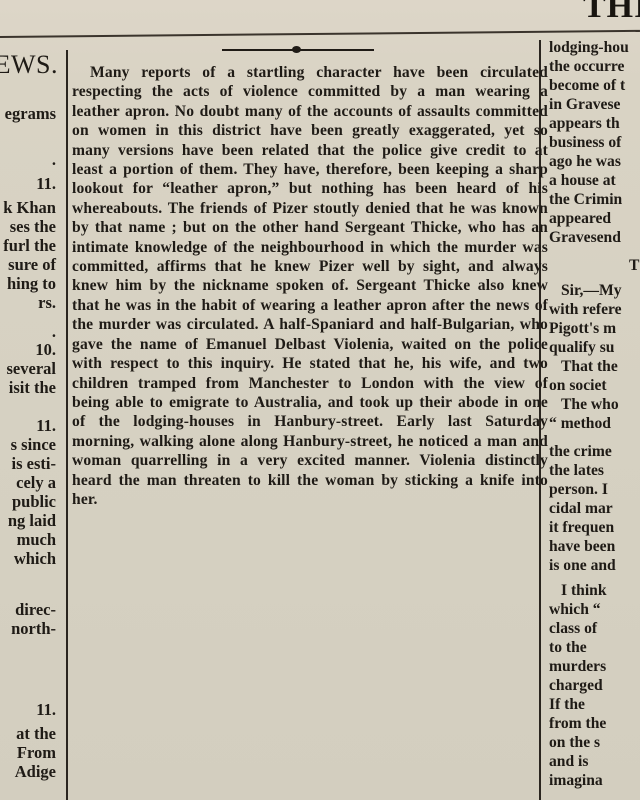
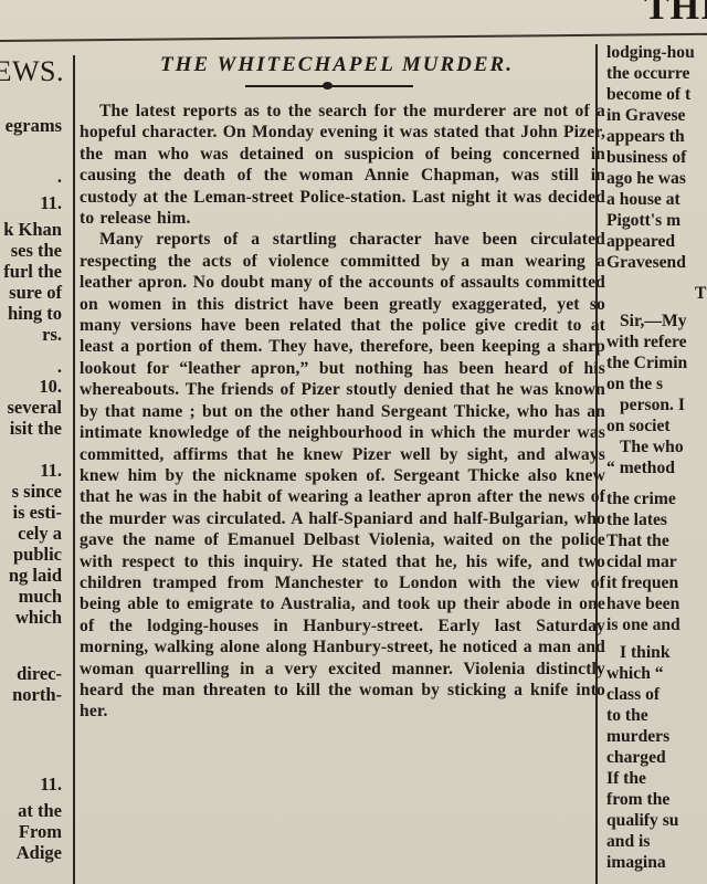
  EWS.
  egrams
  .
  11.
  k Khan
  ses the
  furl the
  sure of
  hing to
  rs.
  .
  10.
  several
  isit the
  11.
  s since
  is esti-
  cely a
  public
  ng laid
  much
  which
  direc-
  north-
  11.
  at the
  From
  Adige
+ THE WHITECHAPEL MURDER.
+ The latest reports as to the search for the murderer are not of a hopeful character. On Monday evening it was stated that John Pizer, the man who was detained on suspicion of being concerned in causing the death of the woman Annie Chapman, was still in custody at the Leman-street Police-station. Last night it was decided to release him.
  Many reports of a startling character have been circulated respecting the acts of violence committed by a man wearing a leather apron. No doubt many of the accounts of assaults committed on women in this district have been greatly exaggerated, yet so many versions have been related that the police give credit to at least a portion of them. They have, therefore, been keeping a sharp lookout for “leather apron,” but nothing has been heard of his whereabouts. The friends of Pizer stoutly denied that he was known by that name ; but on the other hand Sergeant Thicke, who has an intimate knowledge of the neighbourhood in which the murder was committed, affirms that he knew Pizer well by sight, and always knew him by the nickname spoken of. Sergeant Thicke also knew that he was in the habit of wearing a leather apron after the news of the murder was circulated. A half-Spaniard and half-Bulgarian, who gave the name of Emanuel Delbast Violenia, waited on the police with respect to this inquiry. He stated that he, his wife, and two children tramped from Manchester to London with the view of being able to emigrate to Australia, and took up their abode in one of the lodging-houses in Hanbury-street. Early last Saturday morning, walking alone along Hanbury-street, he noticed a man and woman quarrelling in a very excited manner. Violenia distinctly heard the man threaten to kill the woman by sticking a knife into her.
  lodging-hou
  the occurre
  become of t
  in Gravese
  appears th
  business of
  ago he was
  a house at
- the Crimin
+ Pigott's m
  appeared
  Gravesend
  T
  Sir,—My
  with refere
- Pigott's m
+ the Crimin
- qualify su
+ on the s
- That the
+ person. I
  on societ
  The who
  “ method
  the crime
  the lates
- person. I
+ That the
  cidal mar
  it frequen
  have been
  is one and
  I think
  which “
  class of
  to the
  murders
  charged
  If the
  from the
- on the s
+ qualify su
  and is
  imagina
